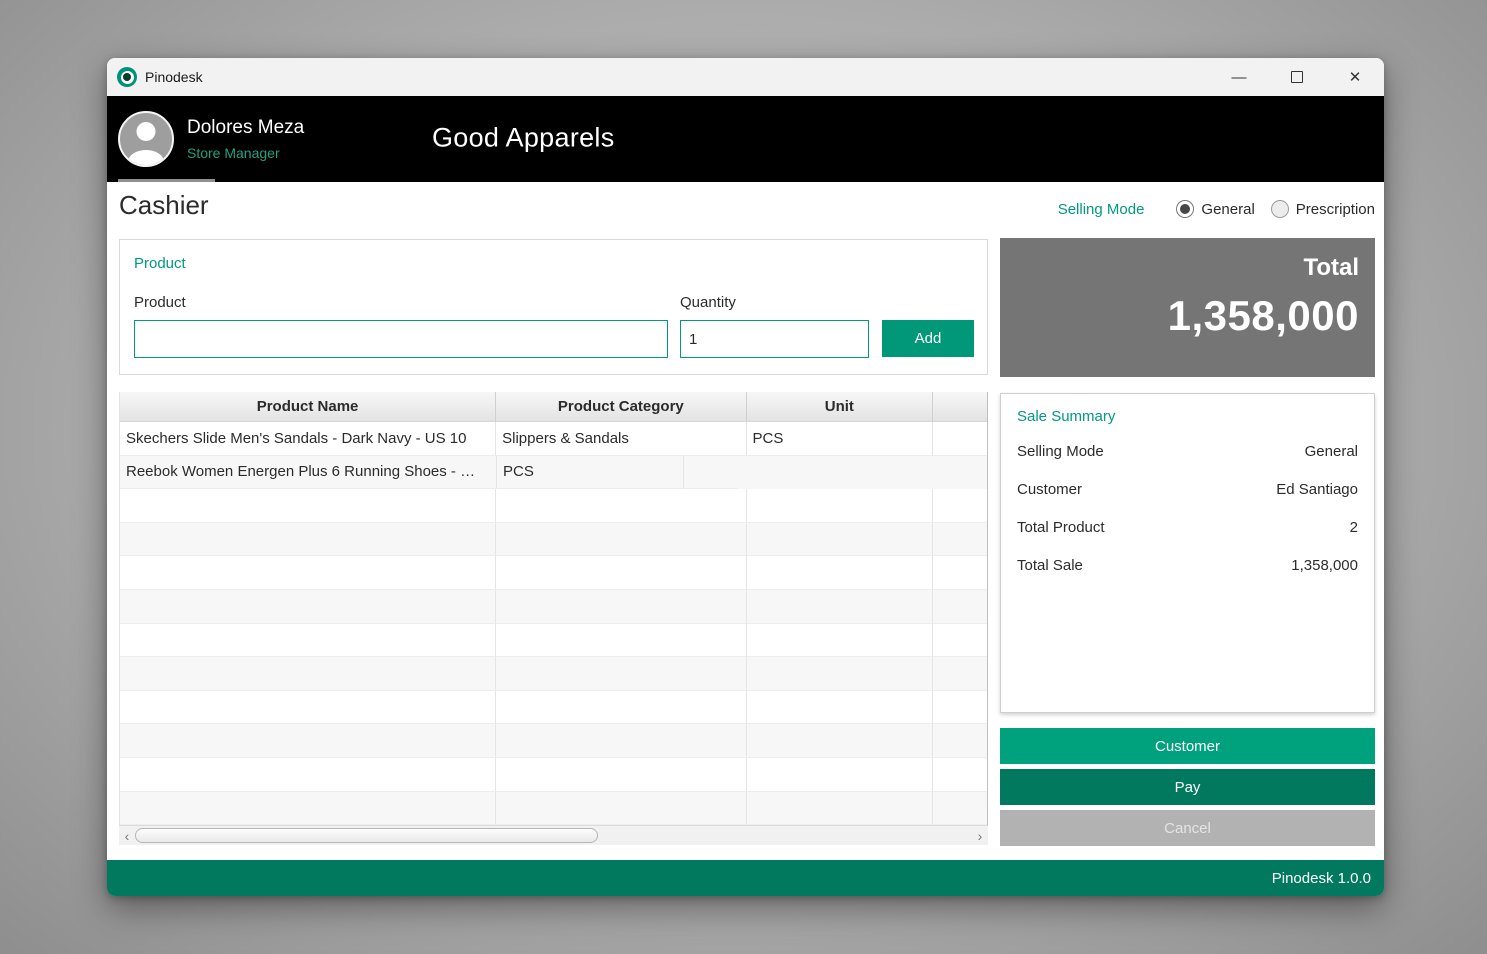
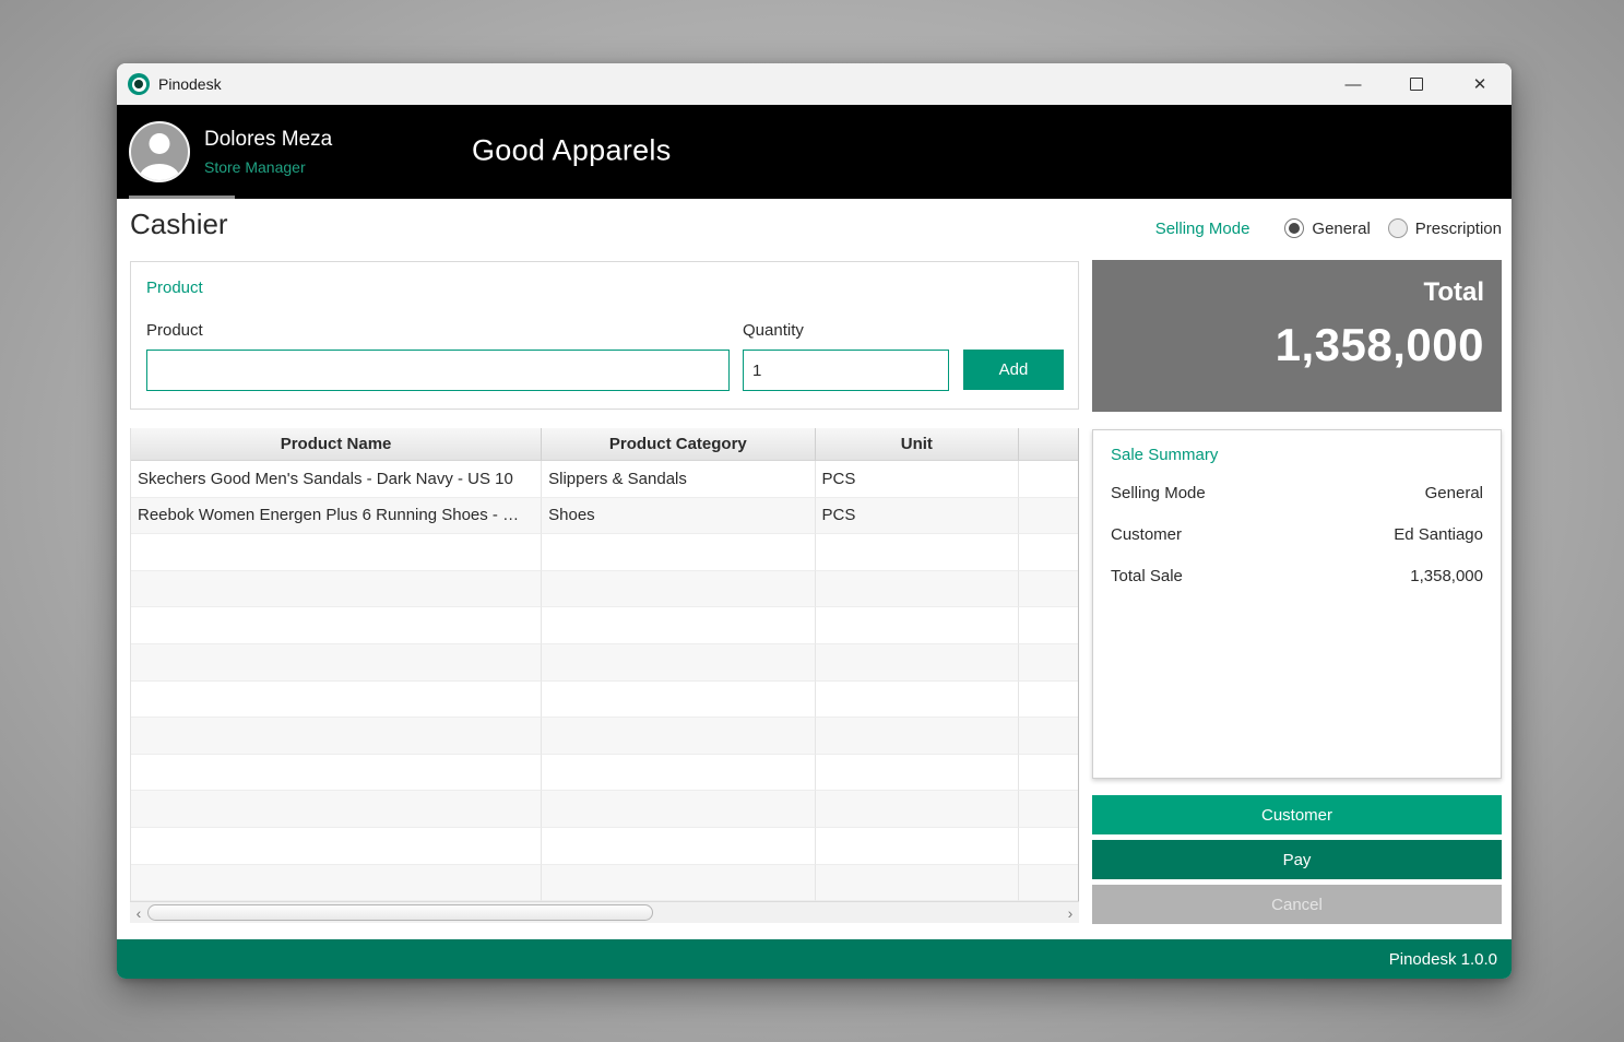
  Pinodesk
  —
  ✕
  Dolores Meza
  Store Manager
  Good Apparels
  Cashier
  Selling Mode
  General
  Prescription
  Product
  Product
  Quantity
  1
  Add
  Product Name
  Product Category
  Unit
- Skechers Slide Men's Sandals - Dark Navy - US 10
+ Skechers Good Men's Sandals - Dark Navy - US 10
  Slippers & Sandals
  PCS
  Reebok Women Energen Plus 6 Running Shoes - …
+ Shoes
  PCS
  ‹
  ›
  Total
  1,358,000
  Sale Summary
  Selling Mode
  General
  Customer
  Ed Santiago
- Total Product
- 2
  Total Sale
  1,358,000
  Customer
  Pay
  Cancel
  Pinodesk 1.0.0
